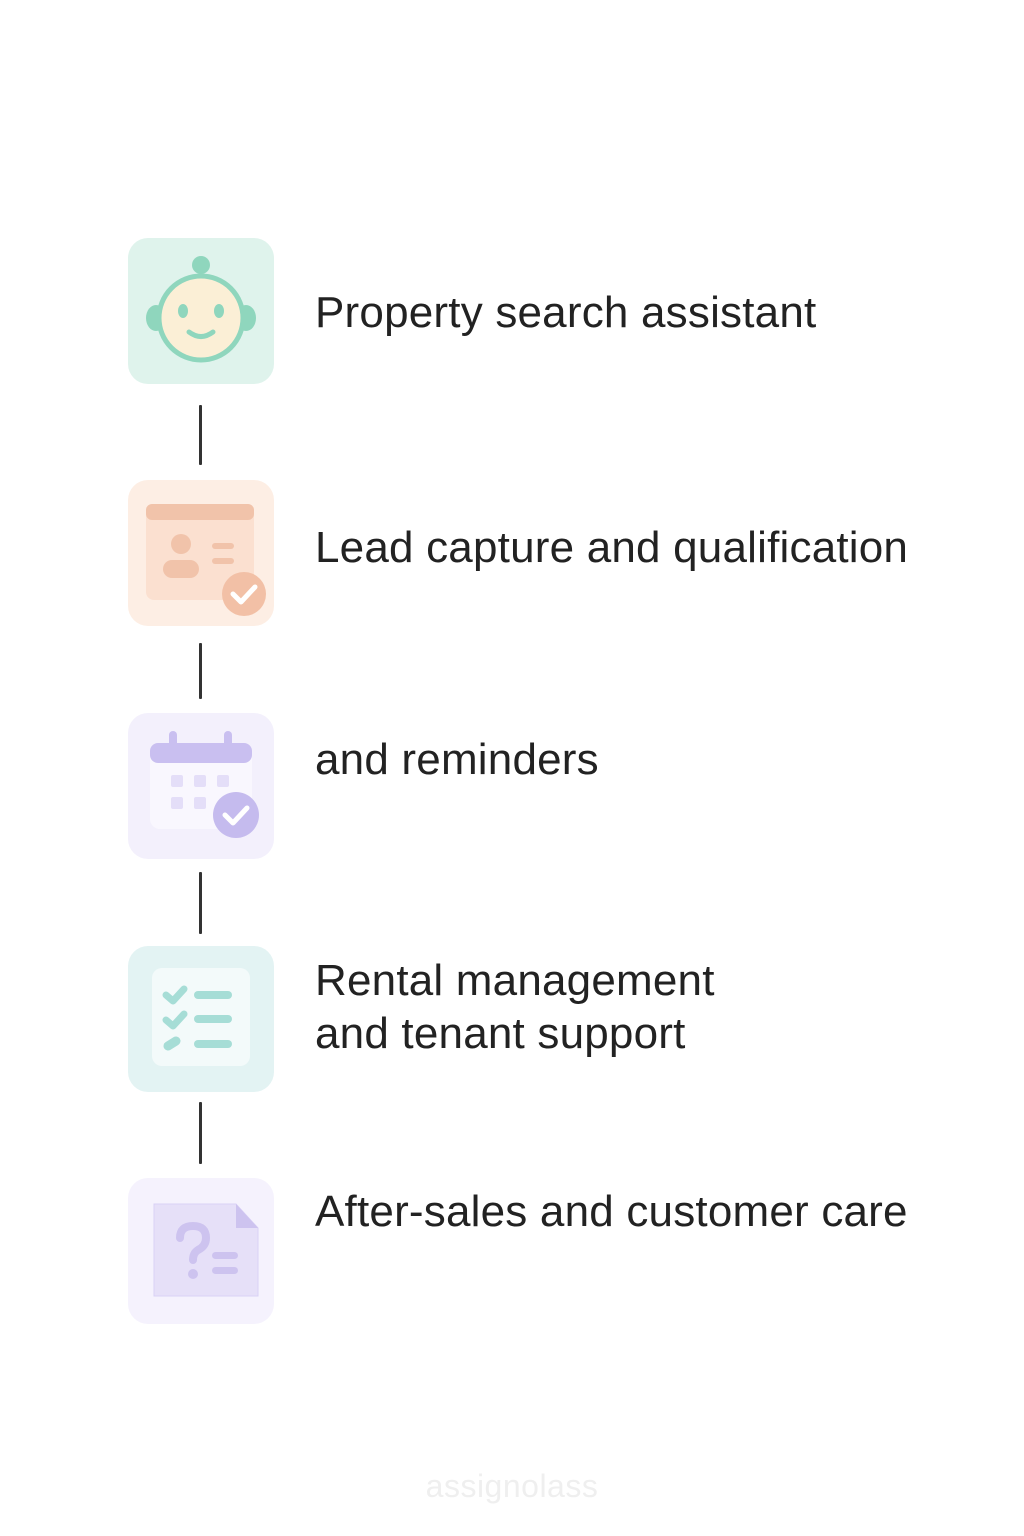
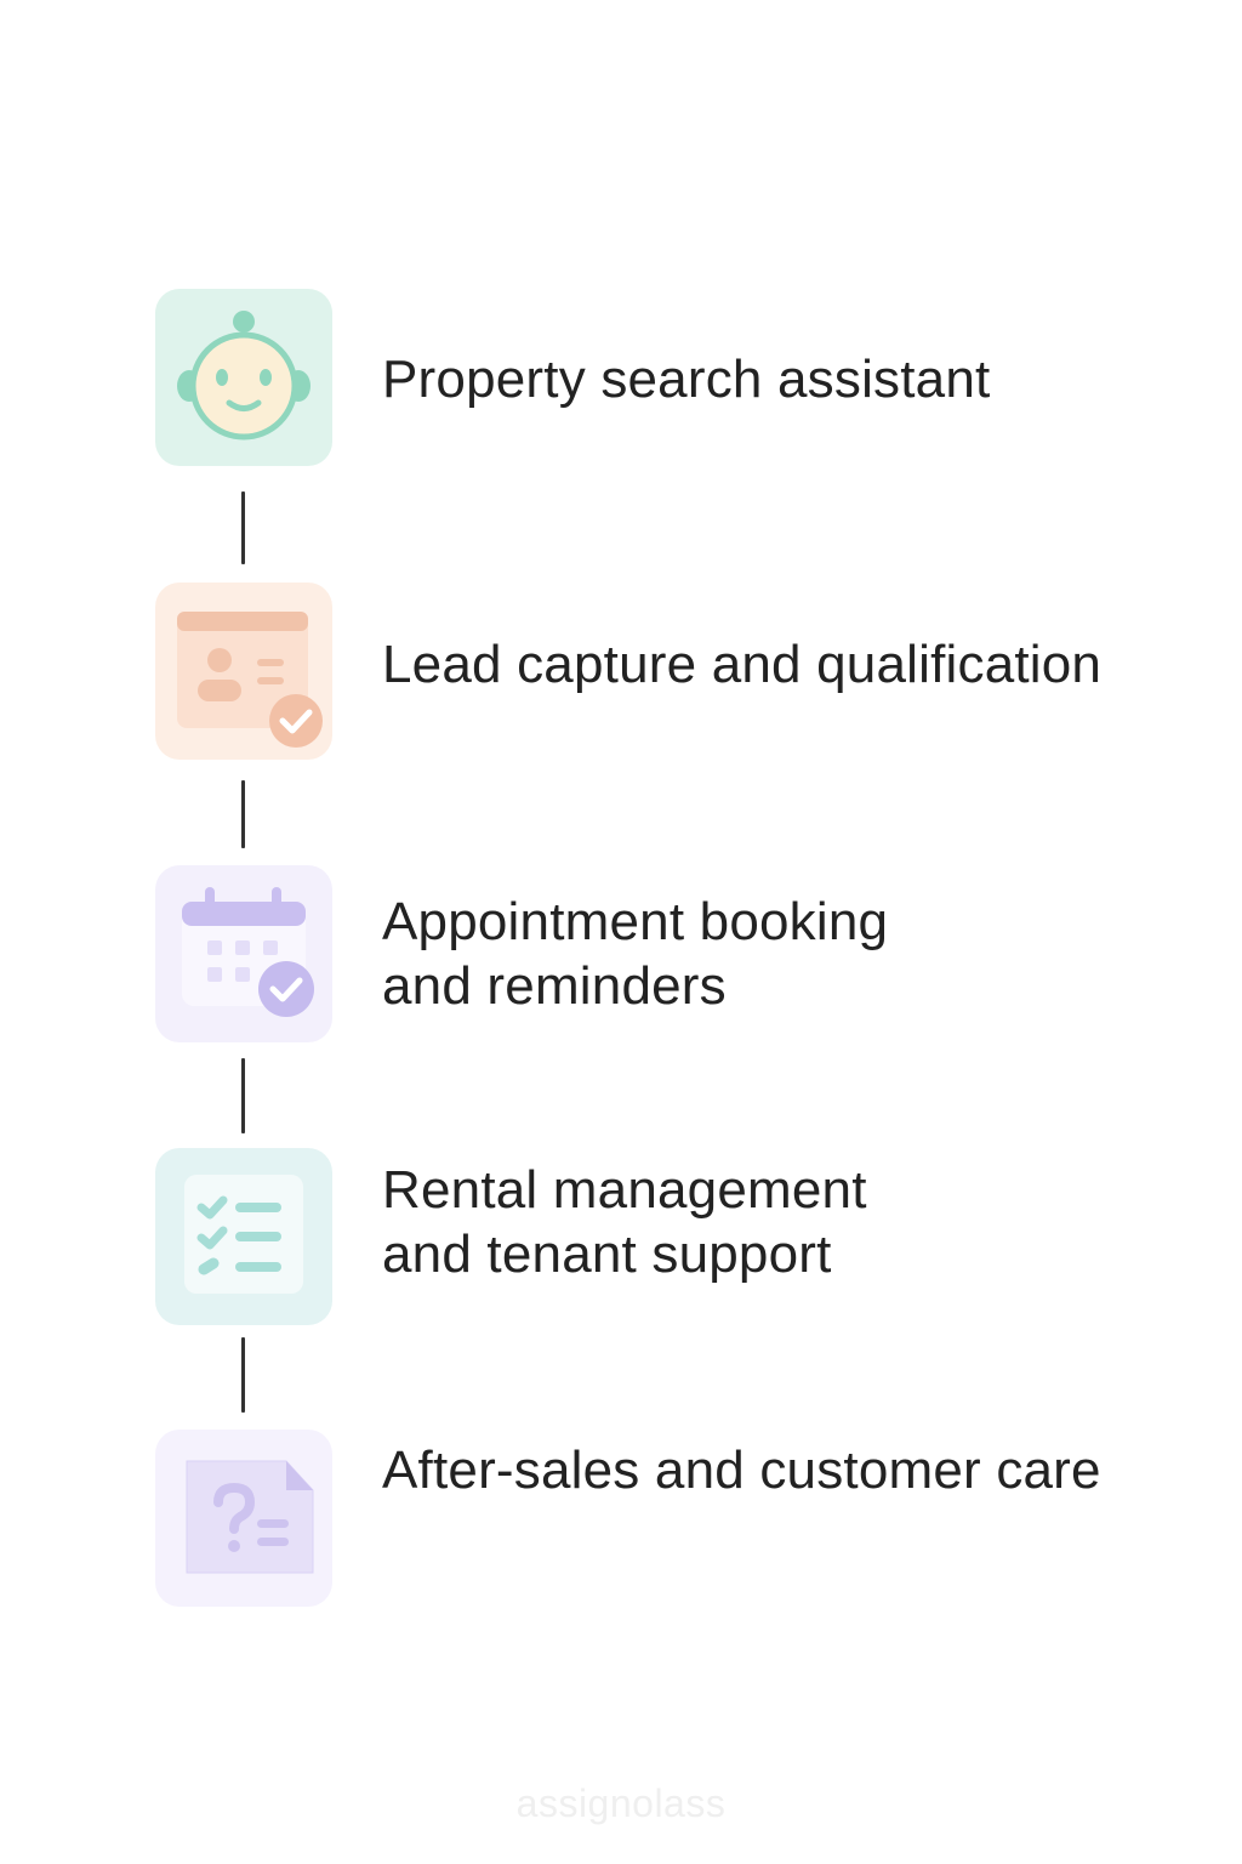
  Property search assistant
  Lead capture and qualification
+ Appointment booking
  and reminders
  Rental management
  and tenant support
  After-sales and customer care
